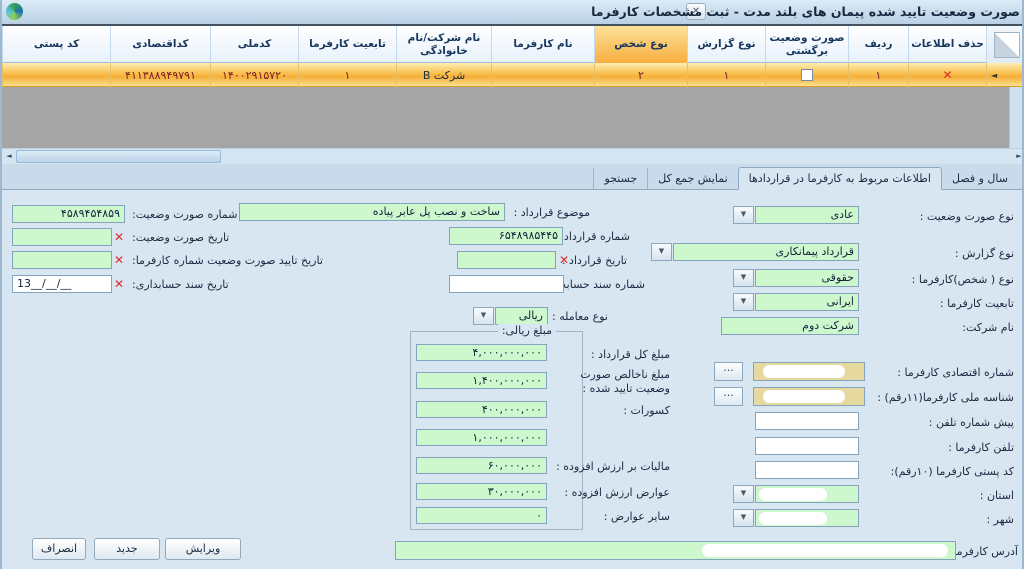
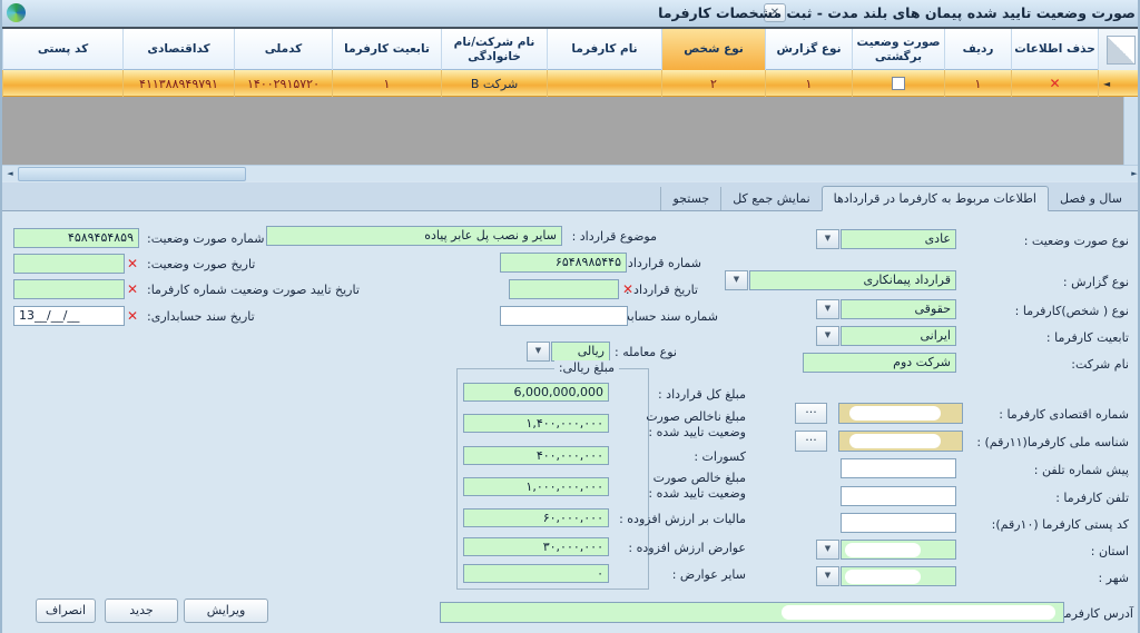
  ✕
  صورت وضعیت تایید شده پیمان های بلند مدت - ثبت مشخصات کارفرما
  حذف اطلاعات
  ردیف
  صورت وضعیت برگشتی
  نوع گزارش
  نوع شخص
  نام کارفرما
  نام شرکت/نام خانوادگی
  تابعیت کارفرما
  کدملی
  کداقتصادی
  کد پستی
  ◄
  ✕
  ۱
  ۱
  ۲
  شرکت B
  ۱
  ۱۴۰۰۲۹۱۵۷۲۰
  ۴۱۱۳۸۸۹۴۹۷۹۱
  ◄
  ►
  سال و فصل
  اطلاعات مربوط به کارفرما در قراردادها
  نمایش جمع کل
  جستجو
  نوع صورت وضعیت :
  عادی
  ▼
  نوع گزارش :
  قرارداد پیمانکاری
  ▼
  نوع ( شخص)کارفرما :
  حقوقی
  ▼
  تابعیت کارفرما :
  ایرانی
  ▼
  نام شرکت:
  شرکت دوم
  شماره اقتصادی کارفرما :
  ...
  شناسه ملی کارفرما(۱۱رقم) :
  ...
  پیش شماره تلفن :
  تلفن کارفرما :
  کد پستی کارفرما (۱۰رقم):
  استان :
  ▼
  شهر :
  ▼
  موضوع قرارداد :
- ساخت و نصب پل عابر پیاده
+ سایر و نصب پل عابر پیاده
  شماره قرارداد
  ۶۵۴۸۹۸۵۴۴۵
  تاریخ قرارداد :
  ✕
  شماره سند حساب
  نوع معامله :
  ریالی
  ▼
  مبلغ ریالی:
  مبلغ کل قرارداد :
- ۴,۰۰۰,۰۰۰,۰۰۰
+ 6,000,000,000
  مبلغ ناخالص صورت وضعیت تایید شده :
  ۱,۴۰۰,۰۰۰,۰۰۰
  کسورات :
  ۴۰۰,۰۰۰,۰۰۰
+ مبلغ خالص صورت وضعیت تایید شده :
  ۱,۰۰۰,۰۰۰,۰۰۰
  مالیات بر ارزش افزوده :
  ۶۰,۰۰۰,۰۰۰
  عوارض ارزش افزوده :
  ۳۰,۰۰۰,۰۰۰
  سایر عوارض :
  ۰
  شماره صورت وضعیت:
  ۴۵۸۹۴۵۴۸۵۹
  تاریخ صورت وضعیت:
  ✕
  تاریخ تایید صورت وضعیت شماره کارفرما:
  ✕
  تاریخ سند حسابداری:
  ✕
  13__/__/__
  آدرس کارفرم
  ویرایش
  جدید
  انصراف
